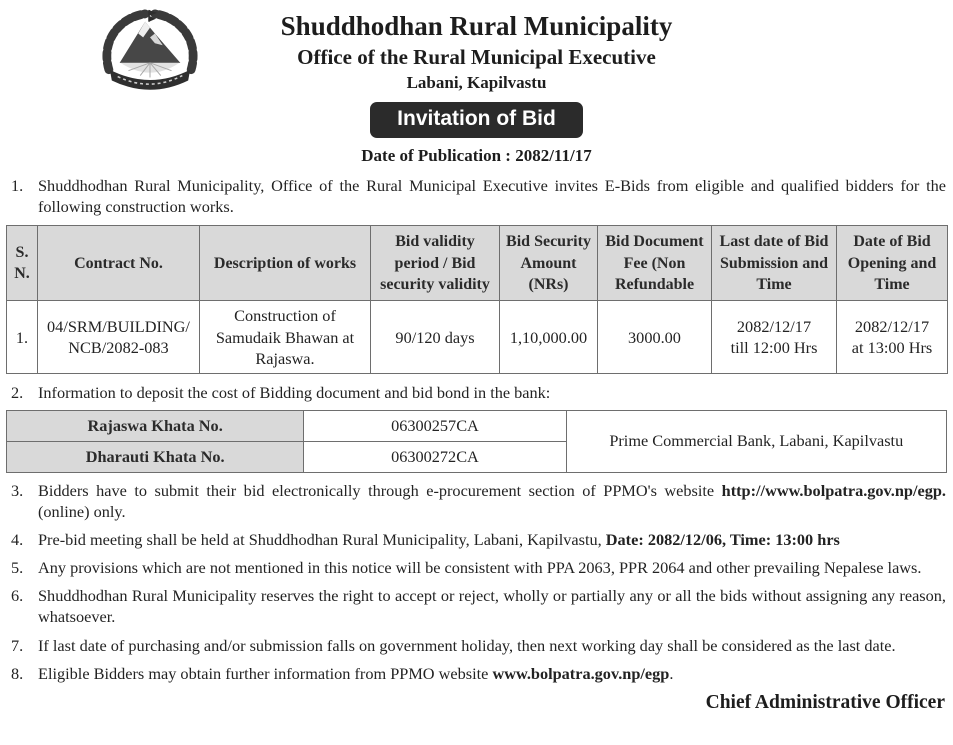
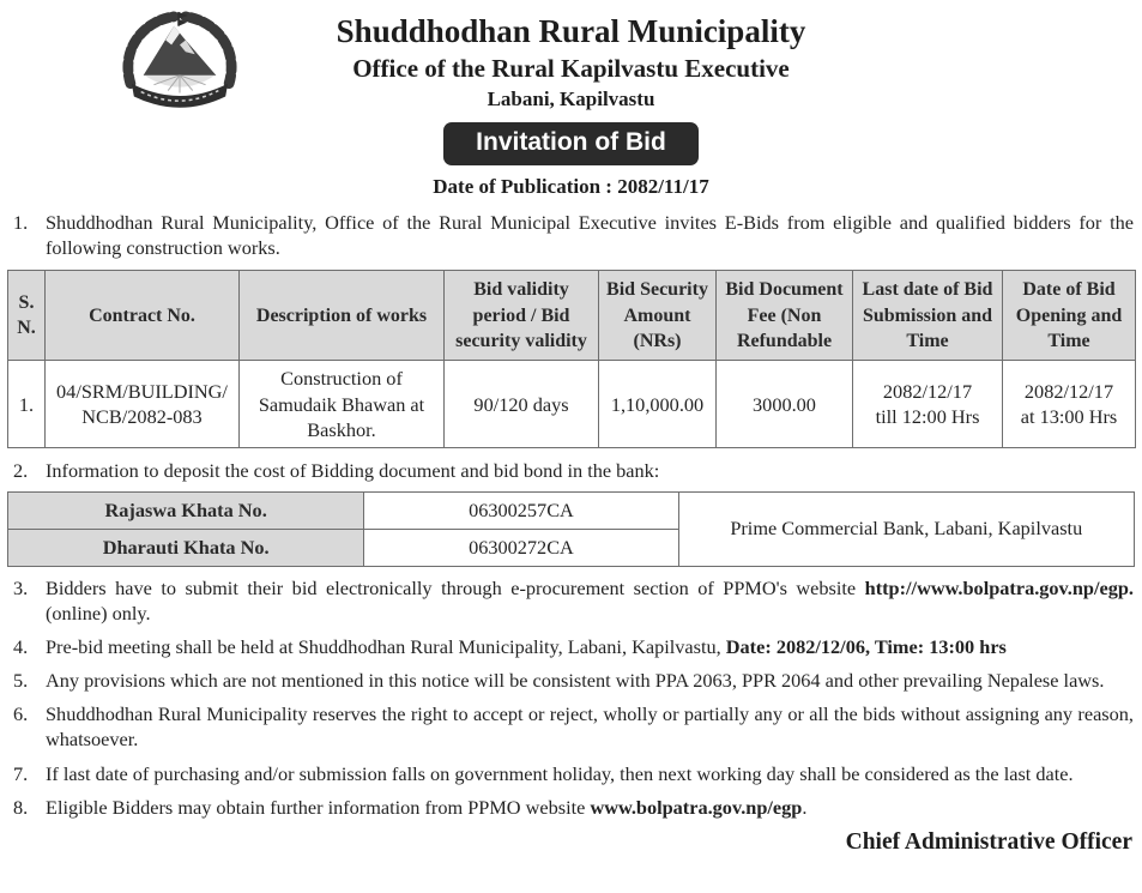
  Shuddhodhan Rural Municipality
- Office of the Rural Municipal Executive
+ Office of the Rural Kapilvastu Executive
  Labani, Kapilvastu
  Invitation of Bid
  Date of Publication : 2082/11/17
  1.
  Shuddhodhan Rural Municipality, Office of the Rural Municipal Executive invites E-Bids from eligible and qualified bidders for the following construction works.
  S. N.	Contract No.	Description of works	Bid validity period / Bid security validity	Bid Security Amount (NRs)	Bid Document Fee (Non Refundable	Last date of Bid Submission and Time	Date of Bid Opening and Time
- 1.	04/SRM/BUILDING/ NCB/2082-083	Construction of Samudaik Bhawan at Rajaswa.	90/120 days	1,10,000.00	3000.00	2082/12/17 till 12:00 Hrs	2082/12/17 at 13:00 Hrs
+ 1.	04/SRM/BUILDING/ NCB/2082-083	Construction of Samudaik Bhawan at Baskhor.	90/120 days	1,10,000.00	3000.00	2082/12/17 till 12:00 Hrs	2082/12/17 at 13:00 Hrs
  2.
  Information to deposit the cost of Bidding document and bid bond in the bank:
  Rajaswa Khata No.	06300257CA	Prime Commercial Bank, Labani, Kapilvastu
  Dharauti Khata No.	06300272CA
  3.
  Bidders have to submit their bid electronically through e-procurement section of PPMO's website http://www.bolpatra.gov.np/egp. (online) only.
  4.
  Pre-bid meeting shall be held at Shuddhodhan Rural Municipality, Labani, Kapilvastu, Date: 2082/12/06, Time: 13:00 hrs
  5.
  Any provisions which are not mentioned in this notice will be consistent with PPA 2063, PPR 2064 and other prevailing Nepalese laws.
  6.
  Shuddhodhan Rural Municipality reserves the right to accept or reject, wholly or partially any or all the bids without assigning any reason, whatsoever.
  7.
  If last date of purchasing and/or submission falls on government holiday, then next working day shall be considered as the last date.
  8.
  Eligible Bidders may obtain further information from PPMO website www.bolpatra.gov.np/egp.
  Chief Administrative Officer
